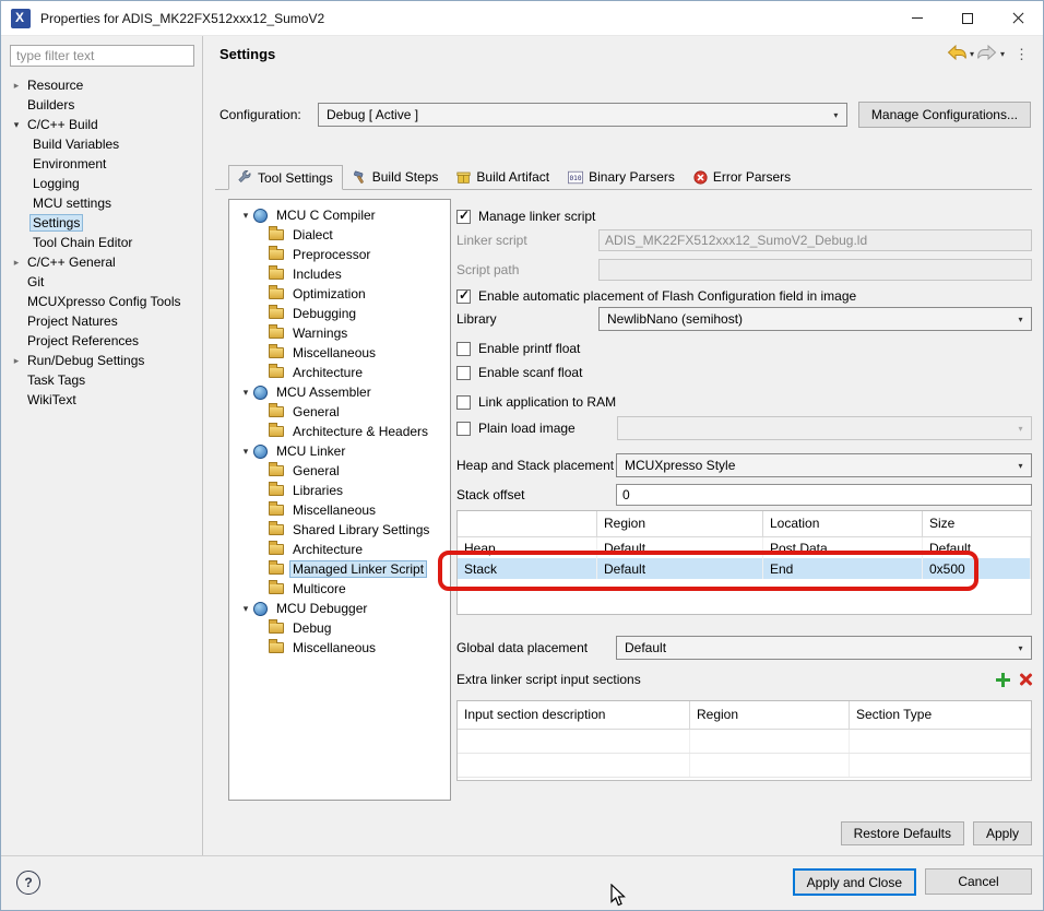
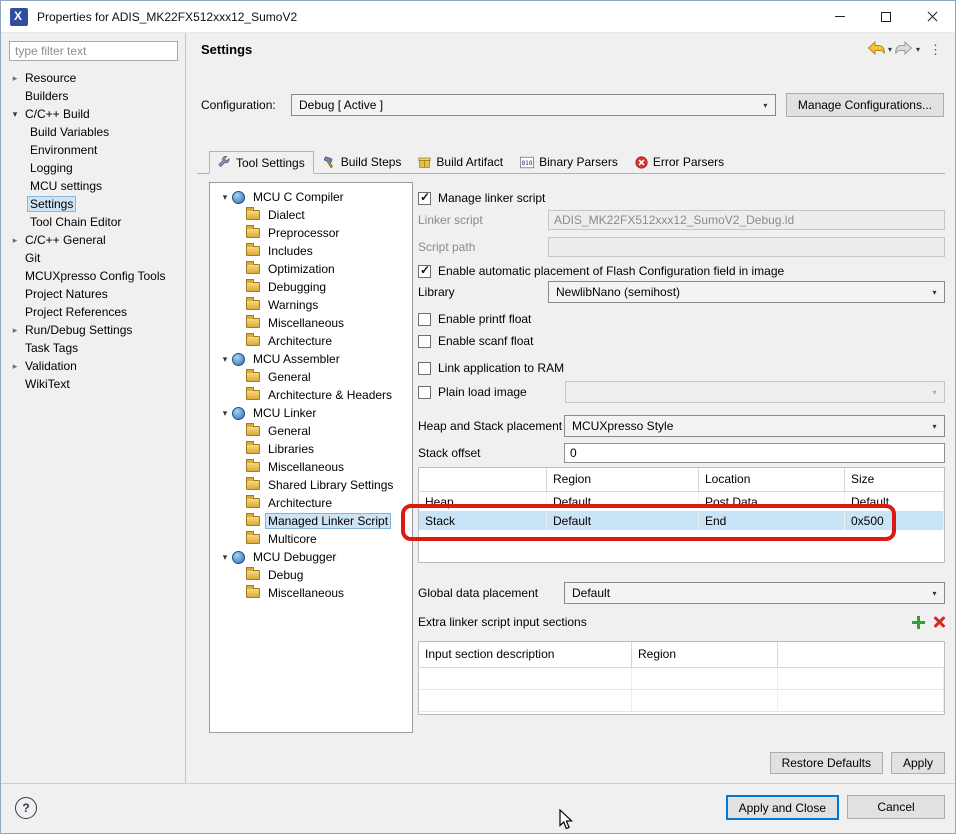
  Properties for ADIS_MK22FX512xxx12_SumoV2
  type filter text
  Resource
  Builders
  C/C++ Build
  Build Variables
  Environment
  Logging
  MCU settings
  Settings
  Tool Chain Editor
  C/C++ General
  Git
  MCUXpresso Config Tools
  Project Natures
  Project References
  Run/Debug Settings
  Task Tags
+ Validation
  WikiText
  Settings
  Configuration:
  Debug [ Active ]
  Manage Configurations...
  Tool Settings
  Build Steps
  Build Artifact
  Binary Parsers
  Error Parsers
  MCU C Compiler
  Dialect
  Preprocessor
  Includes
  Optimization
  Debugging
  Warnings
  Miscellaneous
  Architecture
  MCU Assembler
  General
  Architecture & Headers
  MCU Linker
  General
  Libraries
  Miscellaneous
  Shared Library Settings
  Architecture
  Managed Linker Script
  Multicore
  MCU Debugger
  Debug
  Miscellaneous
  Manage linker script
  Linker script
  ADIS_MK22FX512xxx12_SumoV2_Debug.ld
  Script path
  Enable automatic placement of Flash Configuration field in image
  Library
  NewlibNano (semihost)
  Enable printf float
  Enable scanf float
  Link application to RAM
  Plain load image
  Heap and Stack placement
  MCUXpresso Style
  Stack offset
  0
  Region
  Location
  Size
  Heap
  Default
  Post Data
  Default
  Stack
  Default
  End
  0x500
  Global data placement
  Default
  Extra linker script input sections
  Input section description
  Region
- Section Type
  Restore Defaults
  Apply
  Apply and Close
  Cancel
